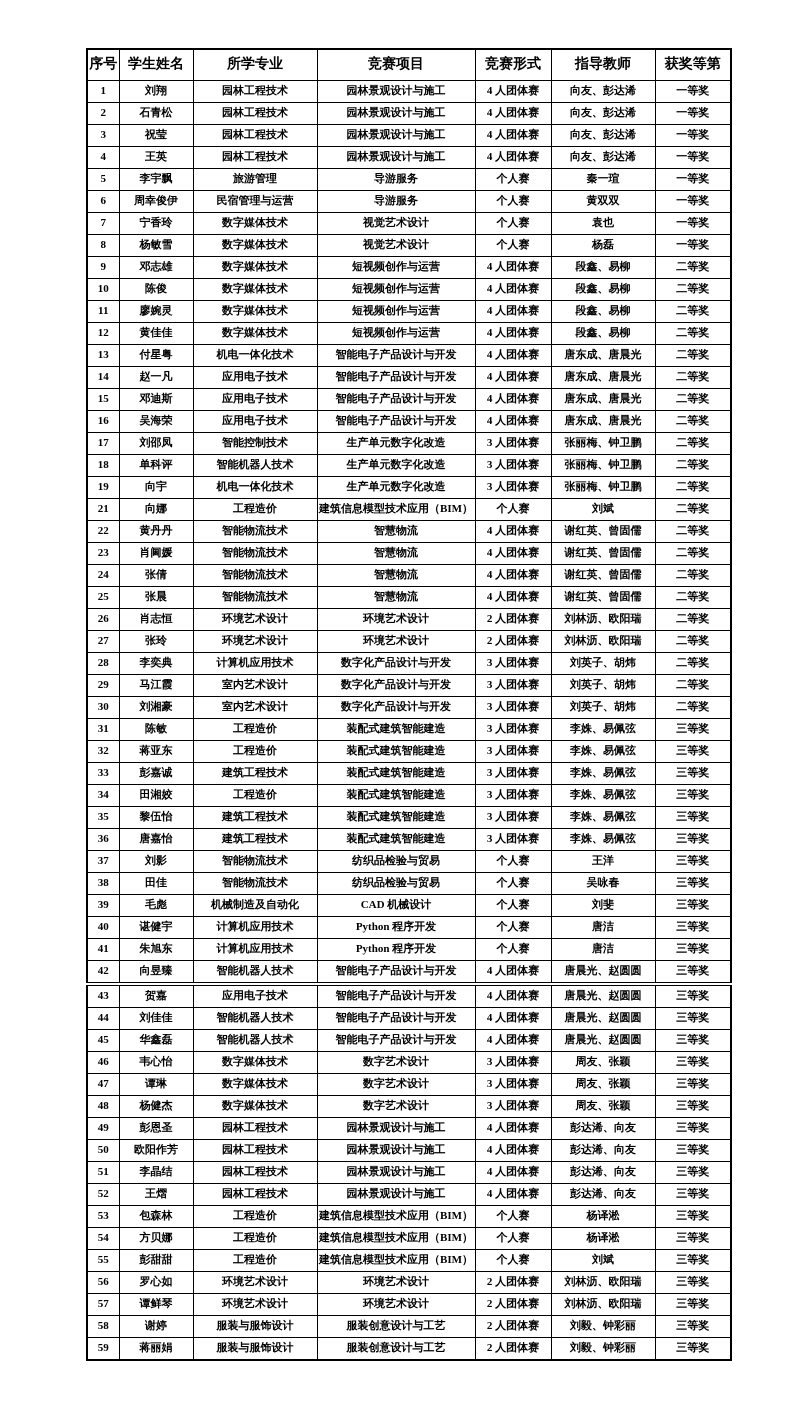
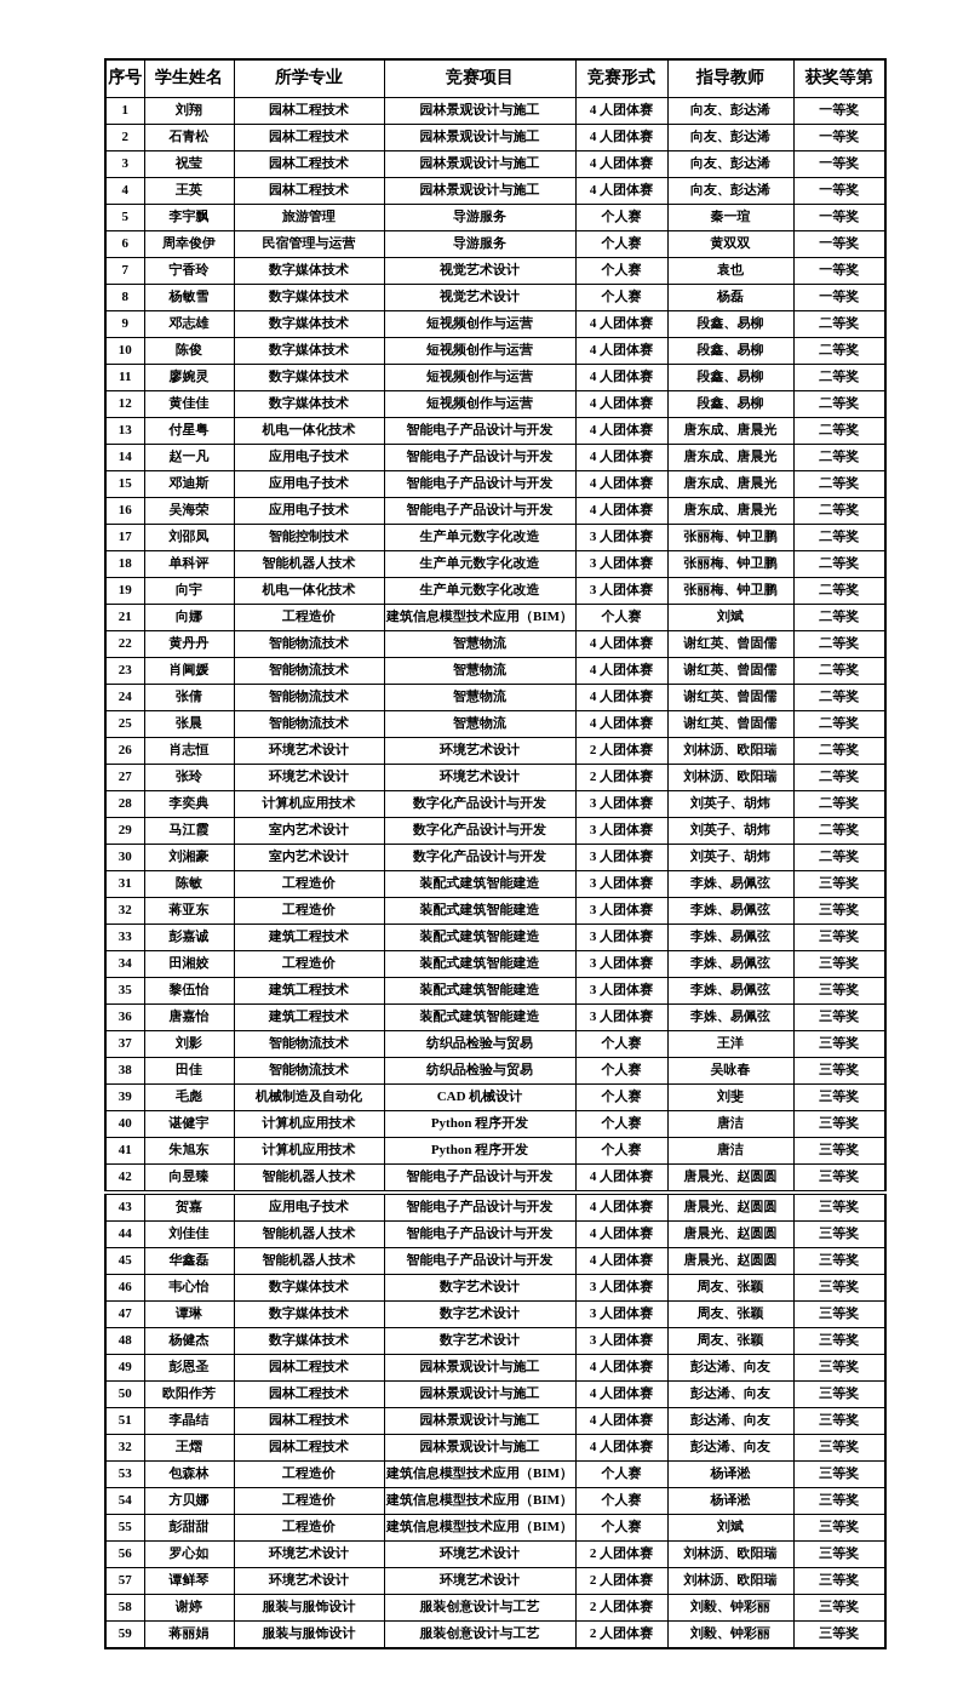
  序号	学生姓名	所学专业	竞赛项目	竞赛形式	指导教师	获奖等第
  1	刘翔	园林工程技术	园林景观设计与施工	4 人团体赛	向友、彭达浠	一等奖
  2	石青松	园林工程技术	园林景观设计与施工	4 人团体赛	向友、彭达浠	一等奖
  3	祝莹	园林工程技术	园林景观设计与施工	4 人团体赛	向友、彭达浠	一等奖
  4	王英	园林工程技术	园林景观设计与施工	4 人团体赛	向友、彭达浠	一等奖
  5	李宇飘	旅游管理	导游服务	个人赛	秦一瑄	一等奖
  6	周幸俊伊	民宿管理与运营	导游服务	个人赛	黄双双	一等奖
  7	宁香玲	数字媒体技术	视觉艺术设计	个人赛	袁也	一等奖
  8	杨敏雪	数字媒体技术	视觉艺术设计	个人赛	杨磊	一等奖
  9	邓志雄	数字媒体技术	短视频创作与运营	4 人团体赛	段鑫、易柳	二等奖
  10	陈俊	数字媒体技术	短视频创作与运营	4 人团体赛	段鑫、易柳	二等奖
  11	廖婉灵	数字媒体技术	短视频创作与运营	4 人团体赛	段鑫、易柳	二等奖
  12	黄佳佳	数字媒体技术	短视频创作与运营	4 人团体赛	段鑫、易柳	二等奖
  13	付星粤	机电一体化技术	智能电子产品设计与开发	4 人团体赛	唐东成、唐晨光	二等奖
  14	赵一凡	应用电子技术	智能电子产品设计与开发	4 人团体赛	唐东成、唐晨光	二等奖
  15	邓迪斯	应用电子技术	智能电子产品设计与开发	4 人团体赛	唐东成、唐晨光	二等奖
  16	吴海荣	应用电子技术	智能电子产品设计与开发	4 人团体赛	唐东成、唐晨光	二等奖
  17	刘邵凤	智能控制技术	生产单元数字化改造	3 人团体赛	张丽梅、钟卫鹏	二等奖
  18	单科评	智能机器人技术	生产单元数字化改造	3 人团体赛	张丽梅、钟卫鹏	二等奖
  19	向宇	机电一体化技术	生产单元数字化改造	3 人团体赛	张丽梅、钟卫鹏	二等奖
  21	向娜	工程造价	建筑信息模型技术应用（BIM）	个人赛	刘斌	二等奖
  22	黄丹丹	智能物流技术	智慧物流	4 人团体赛	谢红英、曾固儒	二等奖
  23	肖阃媛	智能物流技术	智慧物流	4 人团体赛	谢红英、曾固儒	二等奖
  24	张倩	智能物流技术	智慧物流	4 人团体赛	谢红英、曾固儒	二等奖
  25	张晨	智能物流技术	智慧物流	4 人团体赛	谢红英、曾固儒	二等奖
  26	肖志恒	环境艺术设计	环境艺术设计	2 人团体赛	刘林沥、欧阳瑞	二等奖
  27	张玲	环境艺术设计	环境艺术设计	2 人团体赛	刘林沥、欧阳瑞	二等奖
  28	李奕典	计算机应用技术	数字化产品设计与开发	3 人团体赛	刘英子、胡炜	二等奖
  29	马江霞	室内艺术设计	数字化产品设计与开发	3 人团体赛	刘英子、胡炜	二等奖
  30	刘湘豪	室内艺术设计	数字化产品设计与开发	3 人团体赛	刘英子、胡炜	二等奖
  31	陈敏	工程造价	装配式建筑智能建造	3 人团体赛	李姝、易佩弦	三等奖
  32	蒋亚东	工程造价	装配式建筑智能建造	3 人团体赛	李姝、易佩弦	三等奖
  33	彭嘉诚	建筑工程技术	装配式建筑智能建造	3 人团体赛	李姝、易佩弦	三等奖
  34	田湘姣	工程造价	装配式建筑智能建造	3 人团体赛	李姝、易佩弦	三等奖
  35	黎伍怡	建筑工程技术	装配式建筑智能建造	3 人团体赛	李姝、易佩弦	三等奖
  36	唐嘉怡	建筑工程技术	装配式建筑智能建造	3 人团体赛	李姝、易佩弦	三等奖
  37	刘影	智能物流技术	纺织品检验与贸易	个人赛	王洋	三等奖
  38	田佳	智能物流技术	纺织品检验与贸易	个人赛	吴咏春	三等奖
  39	毛彪	机械制造及自动化	CAD 机械设计	个人赛	刘斐	三等奖
  40	谌健宇	计算机应用技术	Python 程序开发	个人赛	唐洁	三等奖
  41	朱旭东	计算机应用技术	Python 程序开发	个人赛	唐洁	三等奖
  42	向昱臻	智能机器人技术	智能电子产品设计与开发	4 人团体赛	唐晨光、赵圆圆	三等奖
  43	贺嘉	应用电子技术	智能电子产品设计与开发	4 人团体赛	唐晨光、赵圆圆	三等奖
  44	刘佳佳	智能机器人技术	智能电子产品设计与开发	4 人团体赛	唐晨光、赵圆圆	三等奖
  45	华鑫磊	智能机器人技术	智能电子产品设计与开发	4 人团体赛	唐晨光、赵圆圆	三等奖
  46	韦心怡	数字媒体技术	数字艺术设计	3 人团体赛	周友、张颖	三等奖
  47	谭琳	数字媒体技术	数字艺术设计	3 人团体赛	周友、张颖	三等奖
  48	杨健杰	数字媒体技术	数字艺术设计	3 人团体赛	周友、张颖	三等奖
  49	彭恩圣	园林工程技术	园林景观设计与施工	4 人团体赛	彭达浠、向友	三等奖
  50	欧阳作芳	园林工程技术	园林景观设计与施工	4 人团体赛	彭达浠、向友	三等奖
  51	李晶结	园林工程技术	园林景观设计与施工	4 人团体赛	彭达浠、向友	三等奖
- 52	王熠	园林工程技术	园林景观设计与施工	4 人团体赛	彭达浠、向友	三等奖
+ 32	王熠	园林工程技术	园林景观设计与施工	4 人团体赛	彭达浠、向友	三等奖
  53	包森林	工程造价	建筑信息模型技术应用（BIM）	个人赛	杨译淞	三等奖
  54	方贝娜	工程造价	建筑信息模型技术应用（BIM）	个人赛	杨译淞	三等奖
  55	彭甜甜	工程造价	建筑信息模型技术应用（BIM）	个人赛	刘斌	三等奖
  56	罗心如	环境艺术设计	环境艺术设计	2 人团体赛	刘林沥、欧阳瑞	三等奖
  57	谭鲜琴	环境艺术设计	环境艺术设计	2 人团体赛	刘林沥、欧阳瑞	三等奖
  58	谢婷	服装与服饰设计	服装创意设计与工艺	2 人团体赛	刘毅、钟彩丽	三等奖
  59	蒋丽娟	服装与服饰设计	服装创意设计与工艺	2 人团体赛	刘毅、钟彩丽	三等奖
